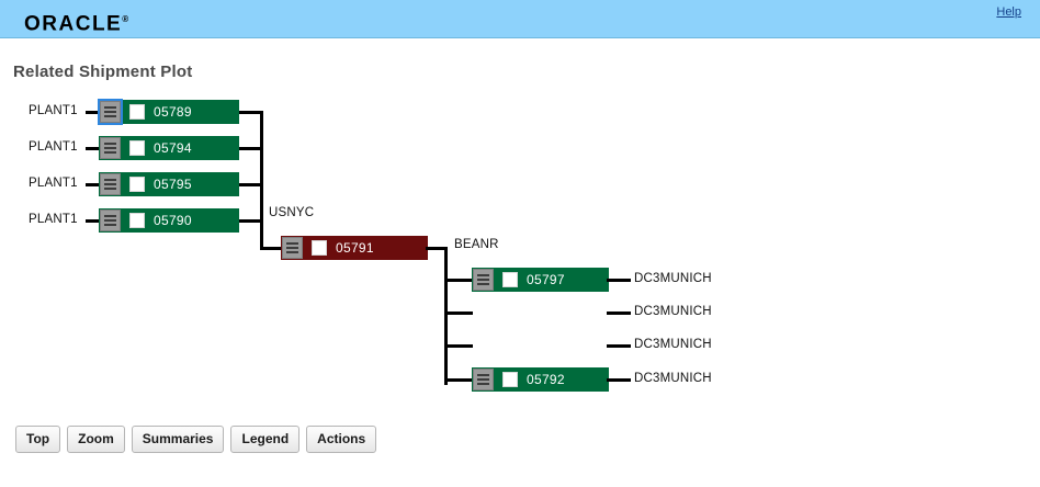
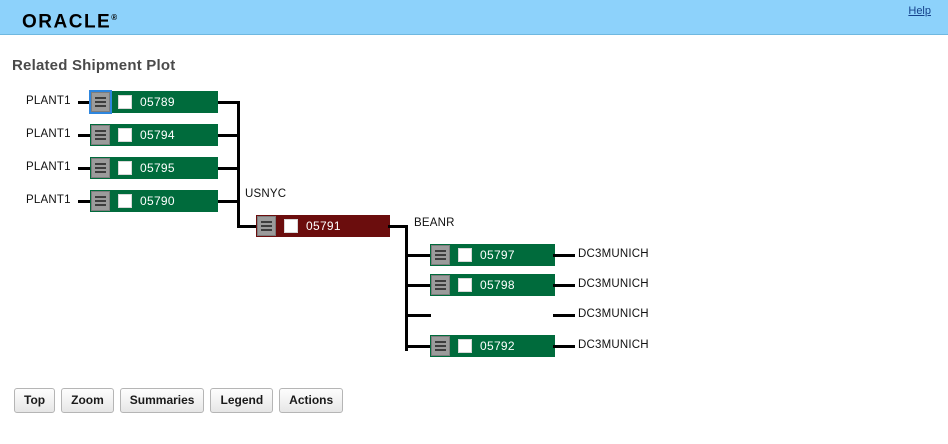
  ORACLE®
  Help
  Related Shipment Plot
  PLANT1
  PLANT1
  PLANT1
  PLANT1
  USNYC
  05789
  05794
  05795
  05790
  05791
  BEANR
  05797
+ 05798
  05792
  DC3MUNICH
  DC3MUNICH
  DC3MUNICH
  DC3MUNICH
  Top
  Zoom
  Summaries
  Legend
  Actions
